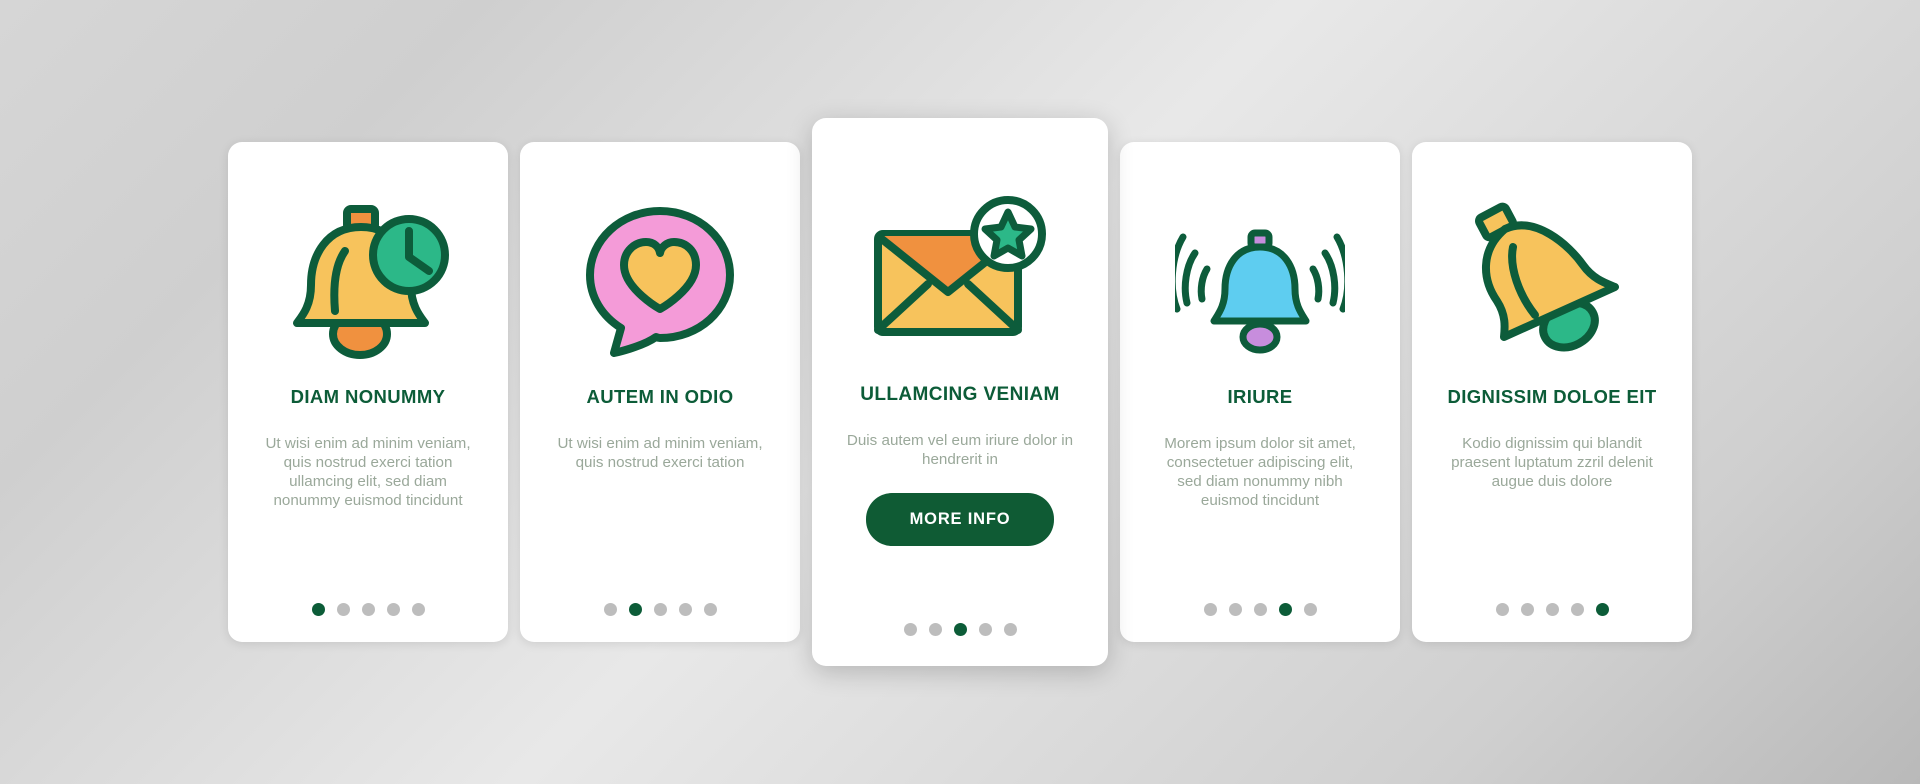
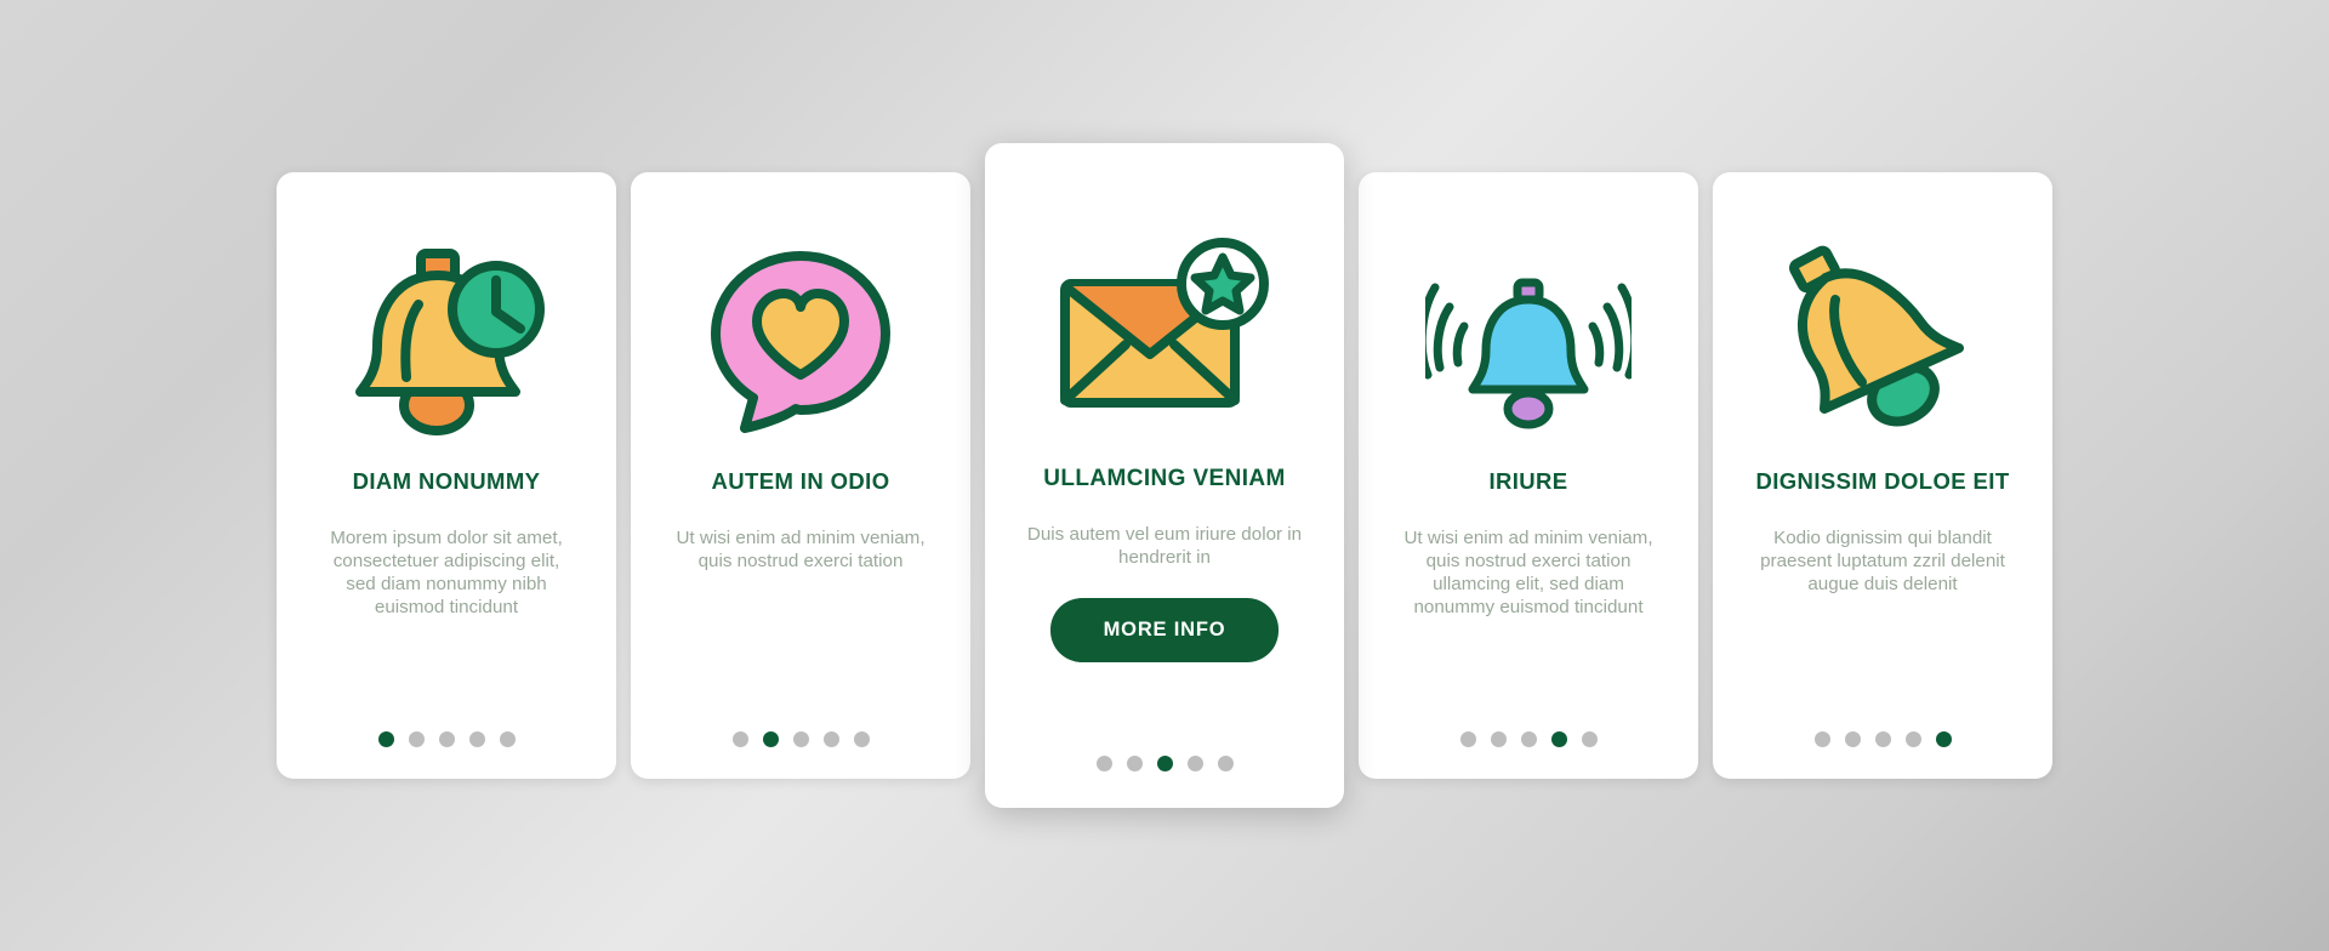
  DIAM NONUMMY
- Ut wisi enim ad minim veniam, quis nostrud exerci tation ullamcing elit, sed diam nonummy euismod tincidunt
+ Morem ipsum dolor sit amet, consectetuer adipiscing elit, sed diam nonummy nibh euismod tincidunt
  AUTEM IN ODIO
  Ut wisi enim ad minim veniam, quis nostrud exerci tation
  ULLAMCING VENIAM
  Duis autem vel eum iriure dolor in hendrerit in
  MORE INFO
  IRIURE
- Morem ipsum dolor sit amet, consectetuer adipiscing elit, sed diam nonummy nibh euismod tincidunt
+ Ut wisi enim ad minim veniam, quis nostrud exerci tation ullamcing elit, sed diam nonummy euismod tincidunt
  DIGNISSIM DOLOE EIT
- Kodio dignissim qui blandit praesent luptatum zzril delenit augue duis dolore
+ Kodio dignissim qui blandit praesent luptatum zzril delenit augue duis delenit
